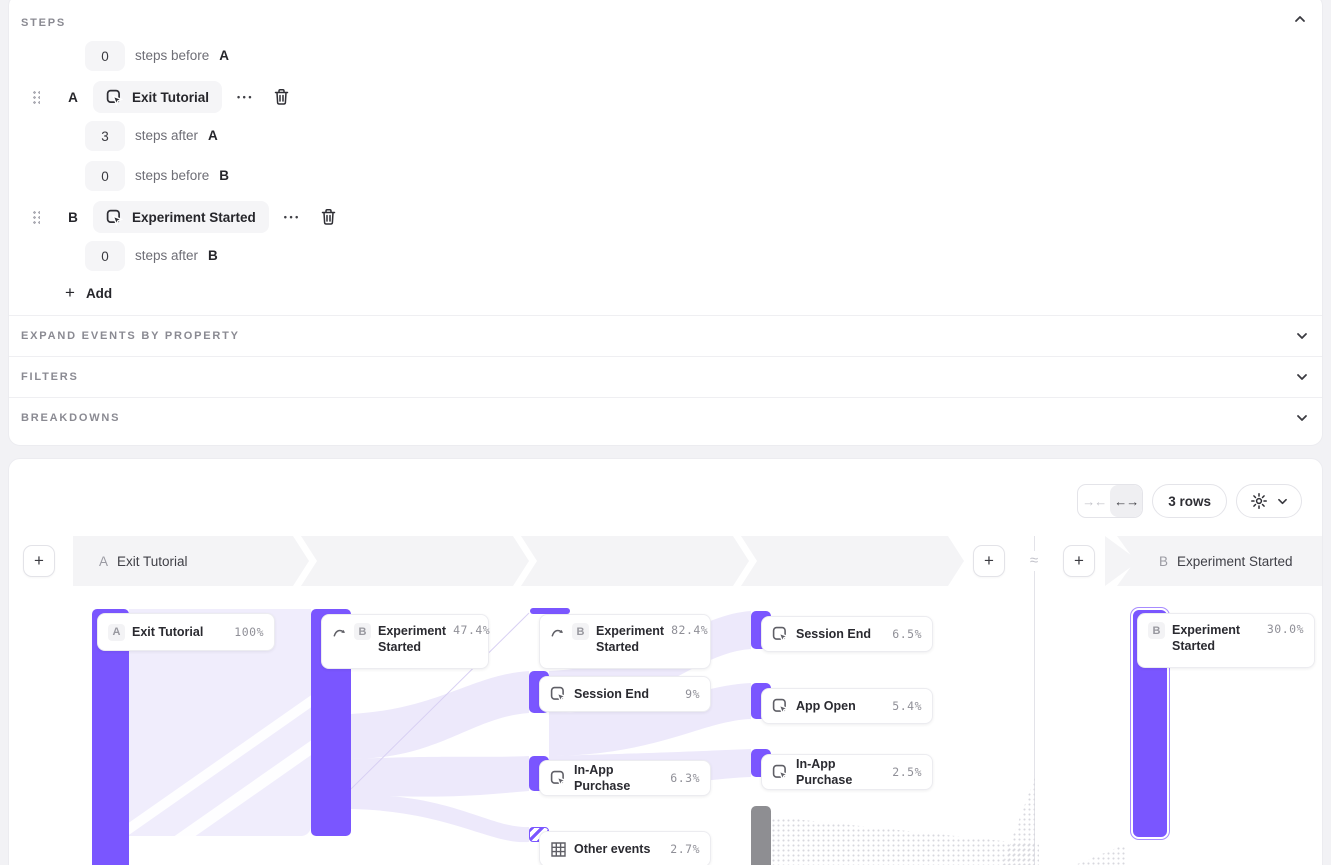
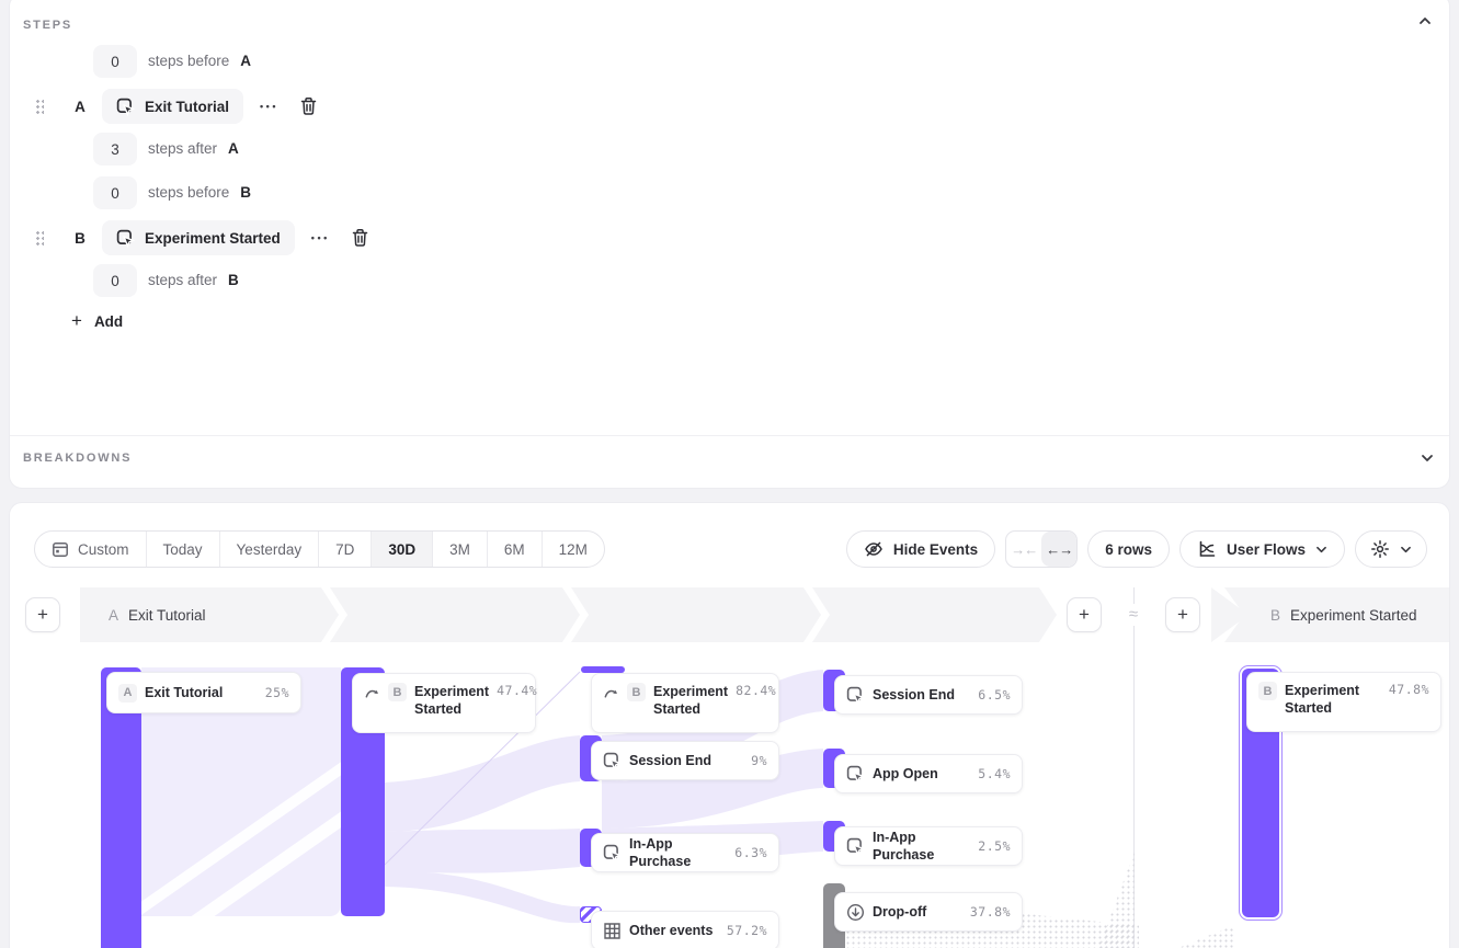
  STEPS
  0
  steps before A
  A
  Exit Tutorial
  •••
  3
  steps after A
  0
  steps before B
  B
  Experiment Started
  •••
  0
  steps after B
  +
  Add
- EXPAND EVENTS BY PROPERTY
- FILTERS
  BREAKDOWNS
+ Custom
+ Today
+ Yesterday
+ 7D
+ 30D
+ 3M
+ 6M
+ 12M
+ Hide Events
  →←
  ←→
- 3 rows
+ 6 rows
+ User Flows
  +
  A
  Exit Tutorial
  +
  ≈
  +
  B
  Experiment Started
  A
  Exit Tutorial
- 100%
+ 25%
  B
  Experiment Started
  47.4%
  B
  Experiment Started
  82.4%
  Session End
  9%
  In-App Purchase
  6.3%
  Other events
- 2.7%
+ 57.2%
  Session End
  6.5%
  App Open
  5.4%
  In-App Purchase
  2.5%
+ Drop-off
+ 37.8%
  B
  Experiment Started
- 30.0%
+ 47.8%
